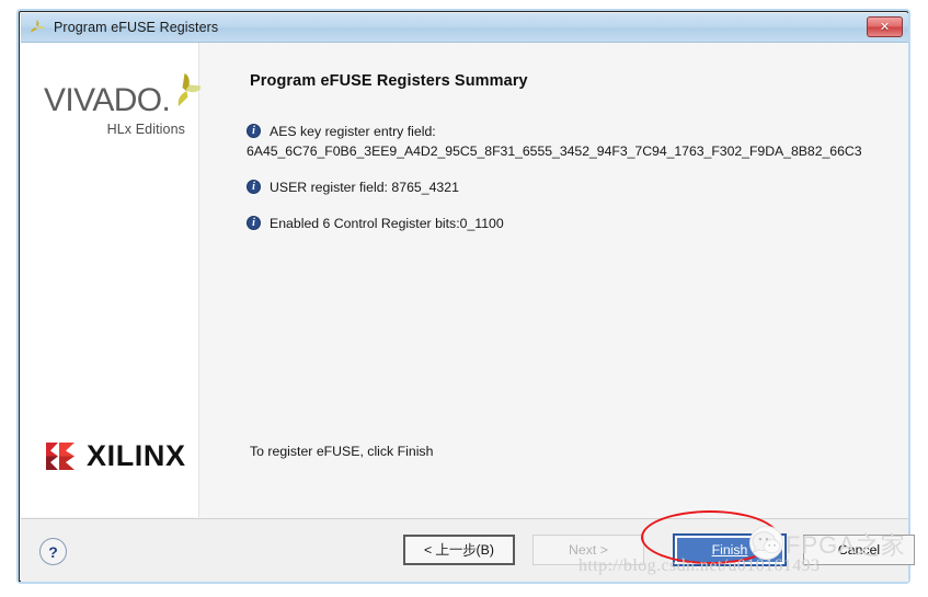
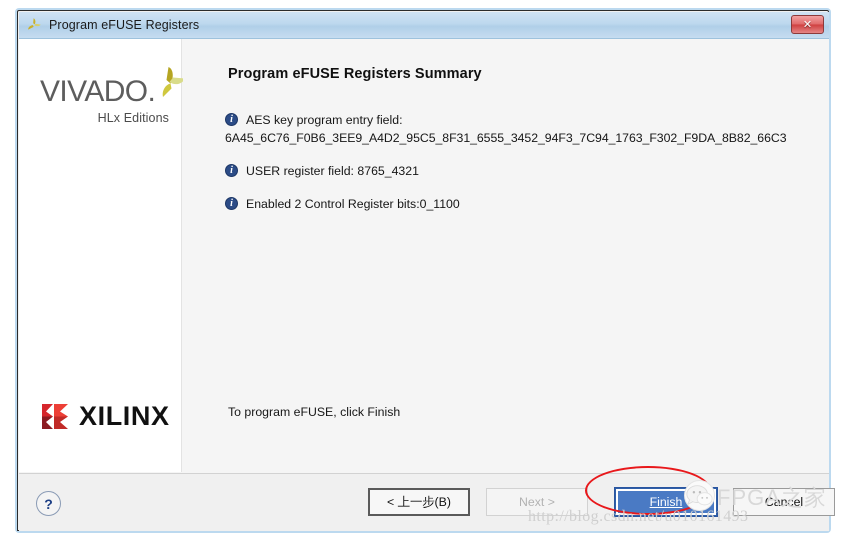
  Program eFUSE Registers
  ✕
  VIVADO.
  HLx Editions
  XILINX
  Program eFUSE Registers Summary
  i
- AES key register entry field:
+ AES key program entry field:
  6A45_6C76_F0B6_3EE9_A4D2_95C5_8F31_6555_3452_94F3_7C94_1763_F302_F9DA_8B82_66C3
  i
  USER register field: 8765_4321
  i
- Enabled 6 Control Register bits:0_1100
+ Enabled 2 Control Register bits:0_1100
- To register eFUSE, click Finish
+ To program eFUSE, click Finish
  ?
  < 上一步(B)
  Next >
  Finish
  Cancel
  FPGA之家
  http://blog.csdn.net/u010161493
